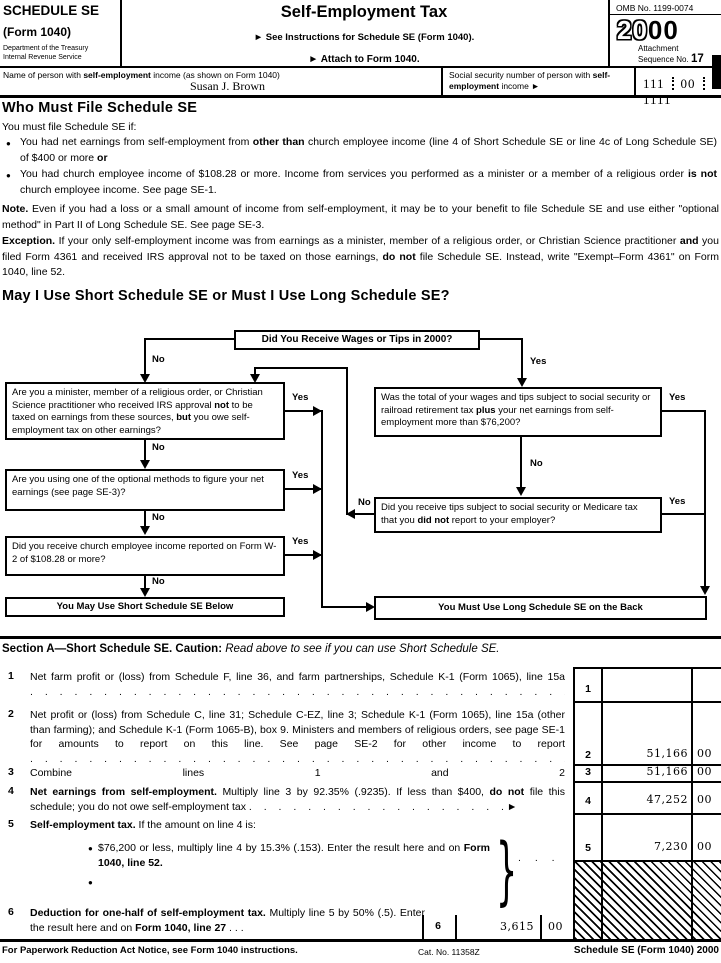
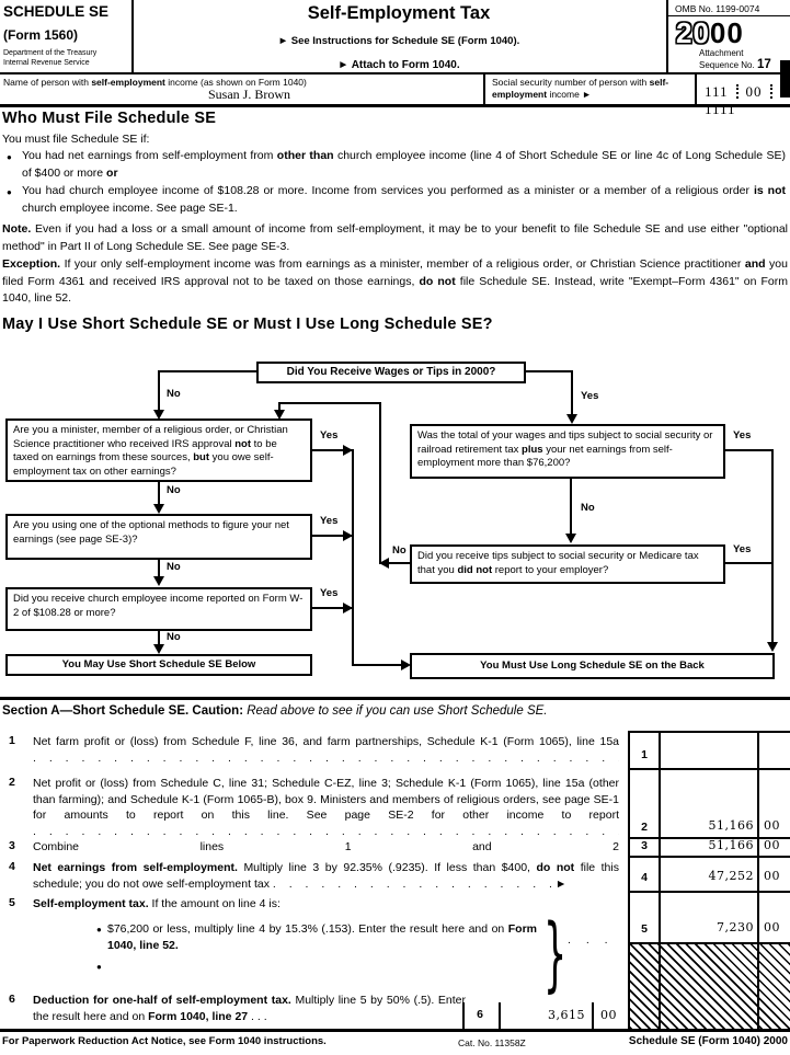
  SCHEDULE SE
- (Form 1040)
+ (Form 1560)
  Self-Employment Tax
  ► See Instructions for Schedule SE (Form 1040).
  ► Attach to Form 1040.
  OMB No. 1199-0074
  2000
  Attachment
  Sequence No. 17
  Name of person with self-employment income (as shown on Form 1040)
  Susan J. Brown
  Social security number of person with self-employment income ►
  111 001111
  Who Must File Schedule SE
  You must file Schedule SE if:
  ●
  You had net earnings from self-employment from other than church employee income (line 4 of Short Schedule SE or line 4c of Long Schedule SE) of $400 or more or
  ●
  You had church employee income of $108.28 or more. Income from services you performed as a minister or a member of a religious order is not church employee income. See page SE-1.
  Note. Even if you had a loss or a small amount of income from self-employment, it may be to your benefit to file Schedule SE and use either "optional method" in Part II of Long Schedule SE. See page SE-3.
  Exception. If your only self-employment income was from earnings as a minister, member of a religious order, or Christian Science practitioner and you filed Form 4361 and received IRS approval not to be taxed on those earnings, do not file Schedule SE. Instead, write "Exempt–Form 4361" on Form 1040, line 52.
  May I Use Short Schedule SE or Must I Use Long Schedule SE?
  Did You Receive Wages or Tips in 2000?
  No
  Yes
  Are you a minister, member of a religious order, or Christian Science practitioner who received IRS approval not to be taxed on earnings from these sources, but you owe self-employment tax on other earnings?
  Was the total of your wages and tips subject to social security or railroad retirement tax plus your net earnings from self-employment more than $76,200?
  No
  Yes
  Are you using one of the optional methods to figure your net earnings (see page SE-3)?
  Yes
  No
  Did you receive church employee income reported on Form W-2 of $108.28 or more?
  Yes
  No
  You May Use Short Schedule SE Below
  No
  Yes
  Did you receive tips subject to social security or Medicare tax that you did not report to your employer?
  Yes
  No
  You Must Use Long Schedule SE on the Back
  Section A—Short Schedule SE. Caution: Read above to see if you can use Short Schedule SE.
  1
  2
  3
  4
  5
  51,166
  00
  51,166
  00
  47,252
  00
  7,230
  00
  1
  Net farm profit or (loss) from Schedule F, line 36, and farm partnerships, Schedule K-1 (Form 1065), line 15a . . . . . . . . . . . . . . . . . . . . . . . . . . . . . . . . . . . .
  2
  Net profit or (loss) from Schedule C, line 31; Schedule C-EZ, line 3; Schedule K-1 (Form 1065), line 15a (other than farming); and Schedule K-1 (Form 1065-B), box 9. Ministers and members of religious orders, see page SE-1 for amounts to report on this line. See page SE-2 for other income to report . . . . . . . . . . . . . . . . . . . . . . . . . . . . . . . . . . . .
  3
  4
  Net earnings from self-employment. Multiply line 3 by 92.35% (.9235). If less than $400, do not file this schedule; you do not owe self-employment tax . . . . . . . . . . . . . . . . . . ►
  5
  Self-employment tax. If the amount on line 4 is:
  ●
  $76,200 or less, multiply line 4 by 15.3% (.153). Enter the result here and on Form 1040, line 52.
  ●
  }
  . . .
  6
  Deduction for one-half of self-employment tax. Multiply line 5 by 50% (.5). Enter the result here and on Form 1040, line 27 . . .
  6
  3,615
  00
  For Paperwork Reduction Act Notice, see Form 1040 instructions.
  Cat. No. 11358Z
  Schedule SE (Form 1040) 2000
